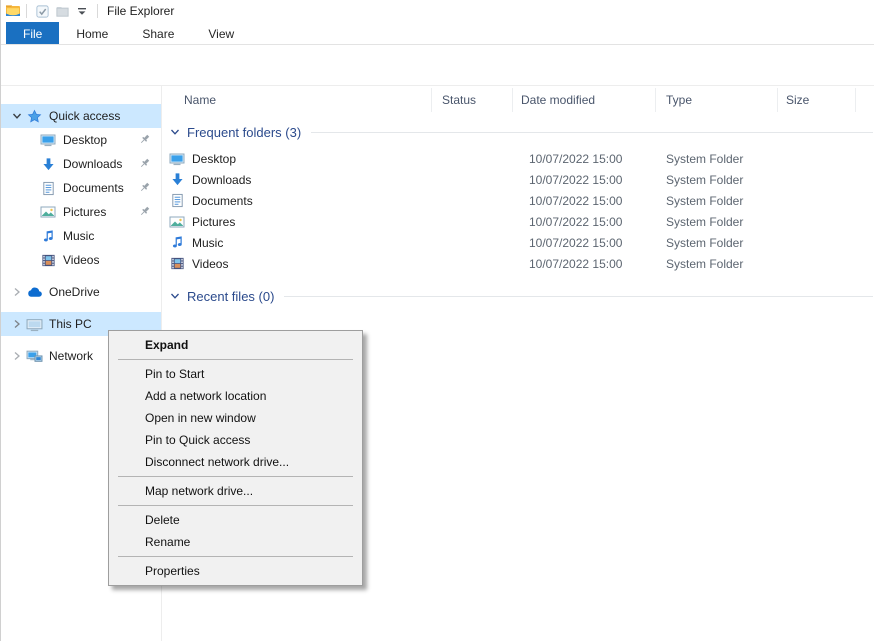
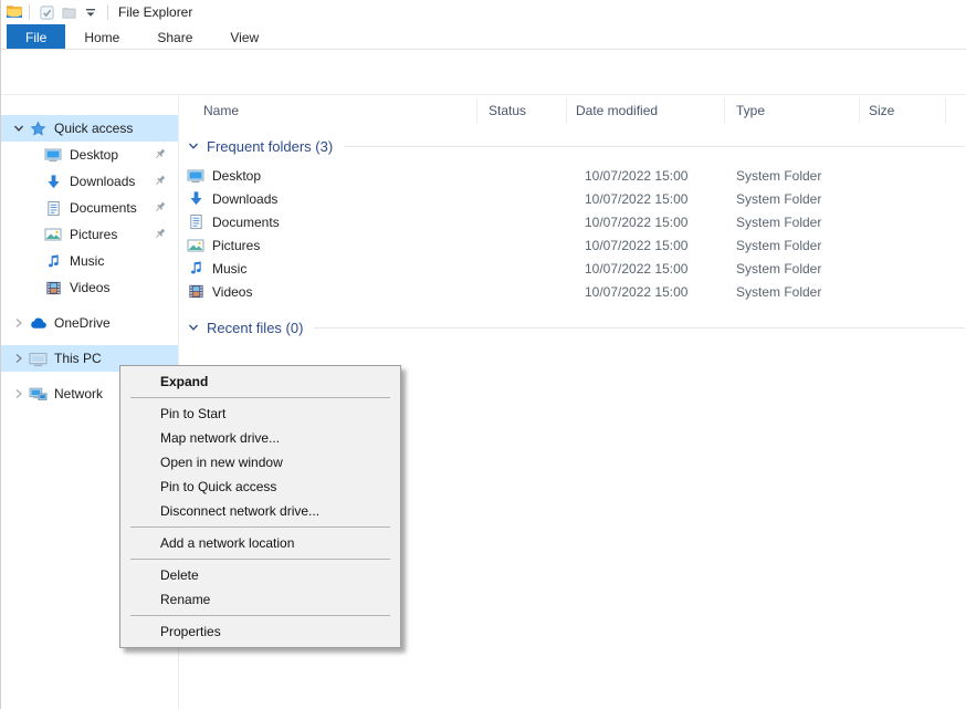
  File Explorer
  File
  Home
  Share
  View
  Quick access
  Desktop
  Downloads
  Documents
  Pictures
  Music
  Videos
  OneDrive
  This PC
  Network
  Name
  Status
  Date modified
  Type
  Size
  Frequent folders (3)
  Desktop
  10/07/2022 15:00
  System Folder
  Downloads
  10/07/2022 15:00
  System Folder
  Documents
  10/07/2022 15:00
  System Folder
  Pictures
  10/07/2022 15:00
  System Folder
  Music
  10/07/2022 15:00
  System Folder
  Videos
  10/07/2022 15:00
  System Folder
  Recent files (0)
  Expand
  Pin to Start
- Add a network location
+ Map network drive...
  Open in new window
  Pin to Quick access
  Disconnect network drive...
- Map network drive...
+ Add a network location
  Delete
  Rename
  Properties
